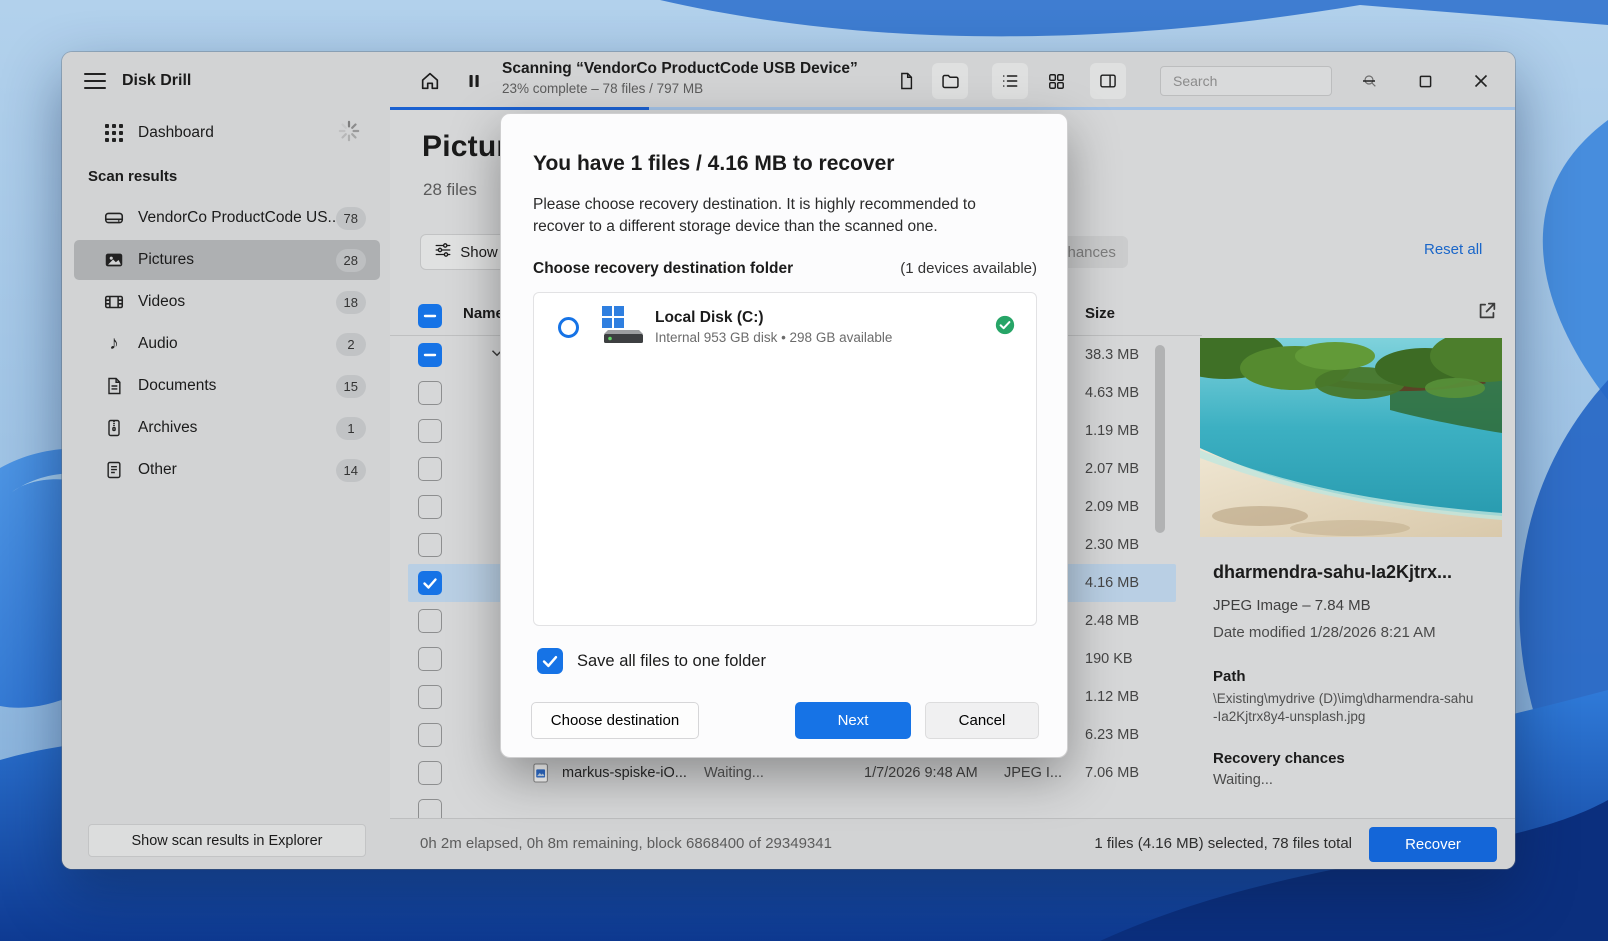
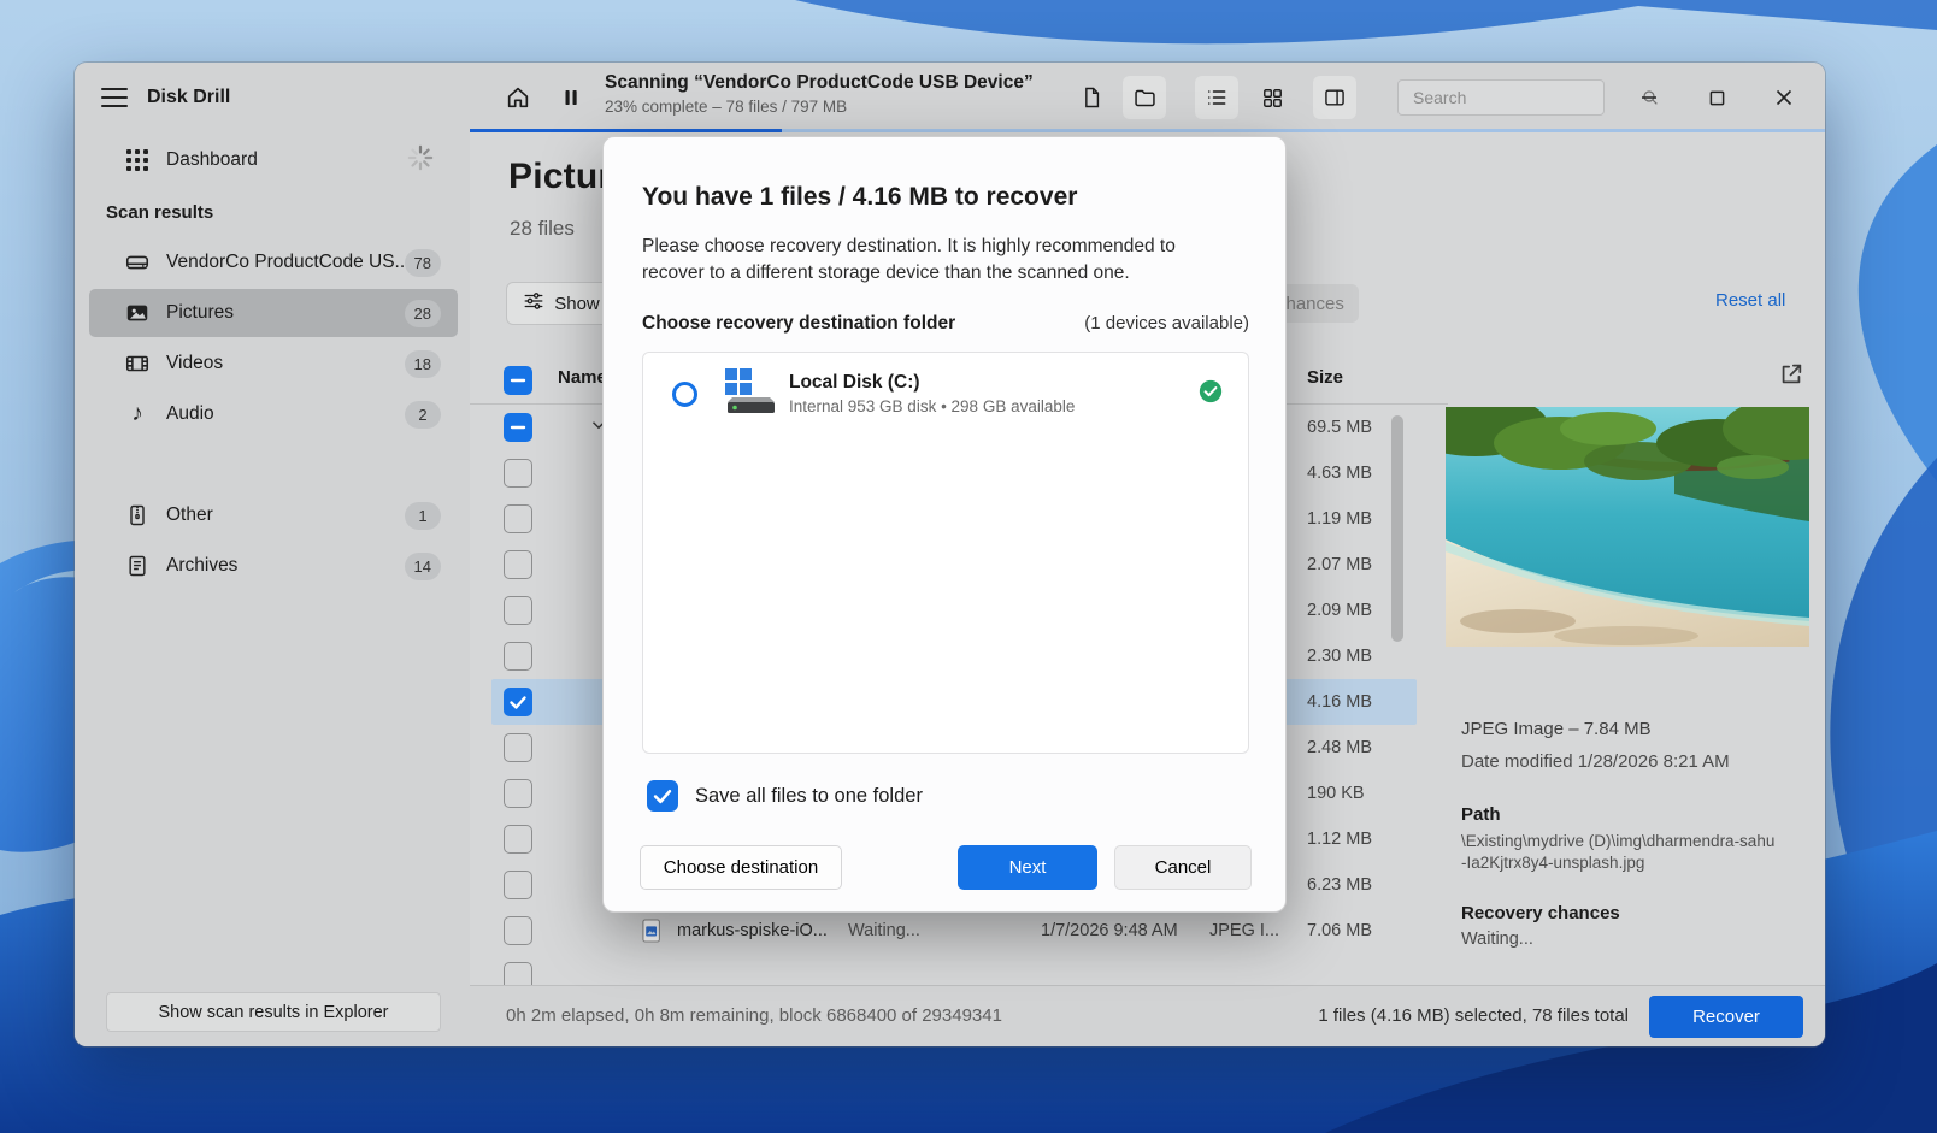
  Disk Drill
  Dashboard
  Scan results
  VendorCo ProductCode US..
  78
  Pictures
  28
  Videos
  18
  ♪
  Audio
  2
- Documents
- 15
- Archives
+ Other
  1
- Other
+ Archives
  14
  Show scan results in Explorer
  Scanning “VendorCo ProductCode USB Device”
  23% complete – 78 files / 797 MB
  Search
  28 files
  Show
  hances
  Reset all
  Nam
  Size
- 38.3 MB
+ 69.5 MB
  4.63 MB
  1.19 MB
  2.07 MB
  2.09 MB
  2.30 MB
  4.16 MB
  2.48 MB
  190 KB
  1.12 MB
  6.23 MB
  markus-spiske-iO...
  Waiting...
  1/7/2026 9:48 AM
  JPEG I...
  7.06 MB
- dharmendra-sahu-Ia2Kjtrx...
  JPEG Image – 7.84 MB
  Date modified 1/28/2026 8:21 AM
  Path
  \Existing\mydrive (D)\img\dharmendra-sahu-Ia2Kjtrx8y4-unsplash.jpg
  Recovery chances
  Waiting...
  0h 2m elapsed, 0h 8m remaining, block 6868400 of 29349341
  1 files (4.16 MB) selected, 78 files total
  Recover
  You have 1 files / 4.16 MB to recover
  Please choose recovery destination. It is highly recommended to recover to a different storage device than the scanned one.
  Choose recovery destination folder
  (1 devices available)
  Local Disk (C:)
  Internal 953 GB disk • 298 GB available
  Save all files to one folder
  Choose destination
  Next
  Cancel
